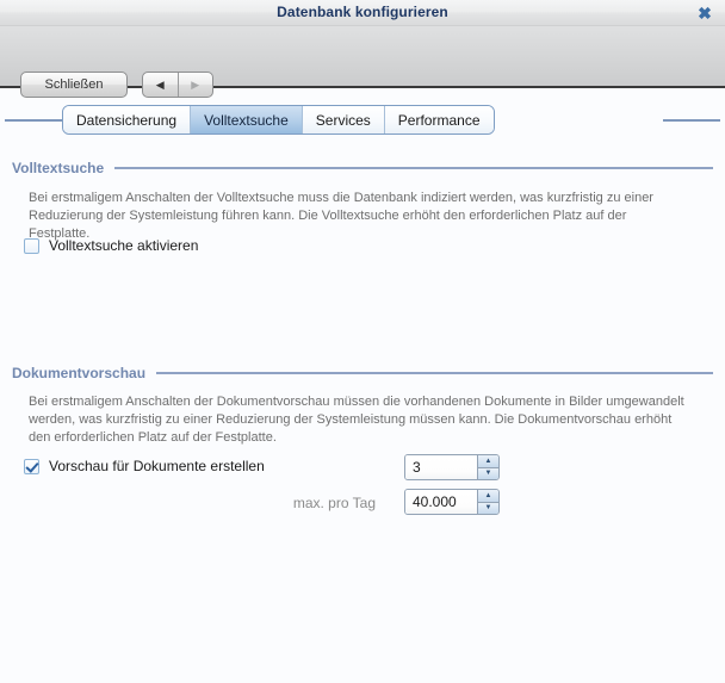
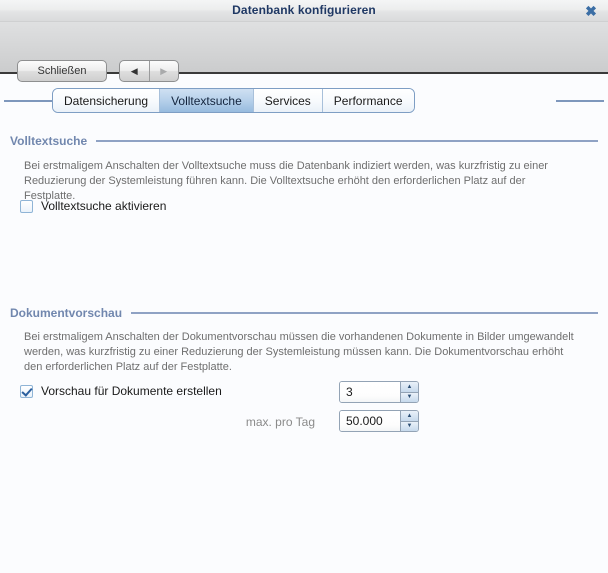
  Datenbank konfigurieren
  ✖
  Schließen
  ◀
  ▶
  Datensicherung
  Volltextsuche
  Services
  Performance
  Volltextsuche
  Bei erstmaligem Anschalten der Volltextsuche muss die Datenbank indiziert werden, was kurzfristig zu einer Reduzierung der Systemleistung führen kann. Die Volltextsuche erhöht den erforderlichen Platz auf der Festplatte.
  Volltextsuche aktivieren
  Dokumentvorschau
  Bei erstmaligem Anschalten der Dokumentvorschau müssen die vorhandenen Dokumente in Bilder umgewandelt werden, was kurzfristig zu einer Reduzierung der Systemleistung müssen kann. Die Dokumentvorschau erhöht den erforderlichen Platz auf der Festplatte.
  Vorschau für Dokumente erstellen
  3
  max. pro Tag
- 40.000
+ 50.000
